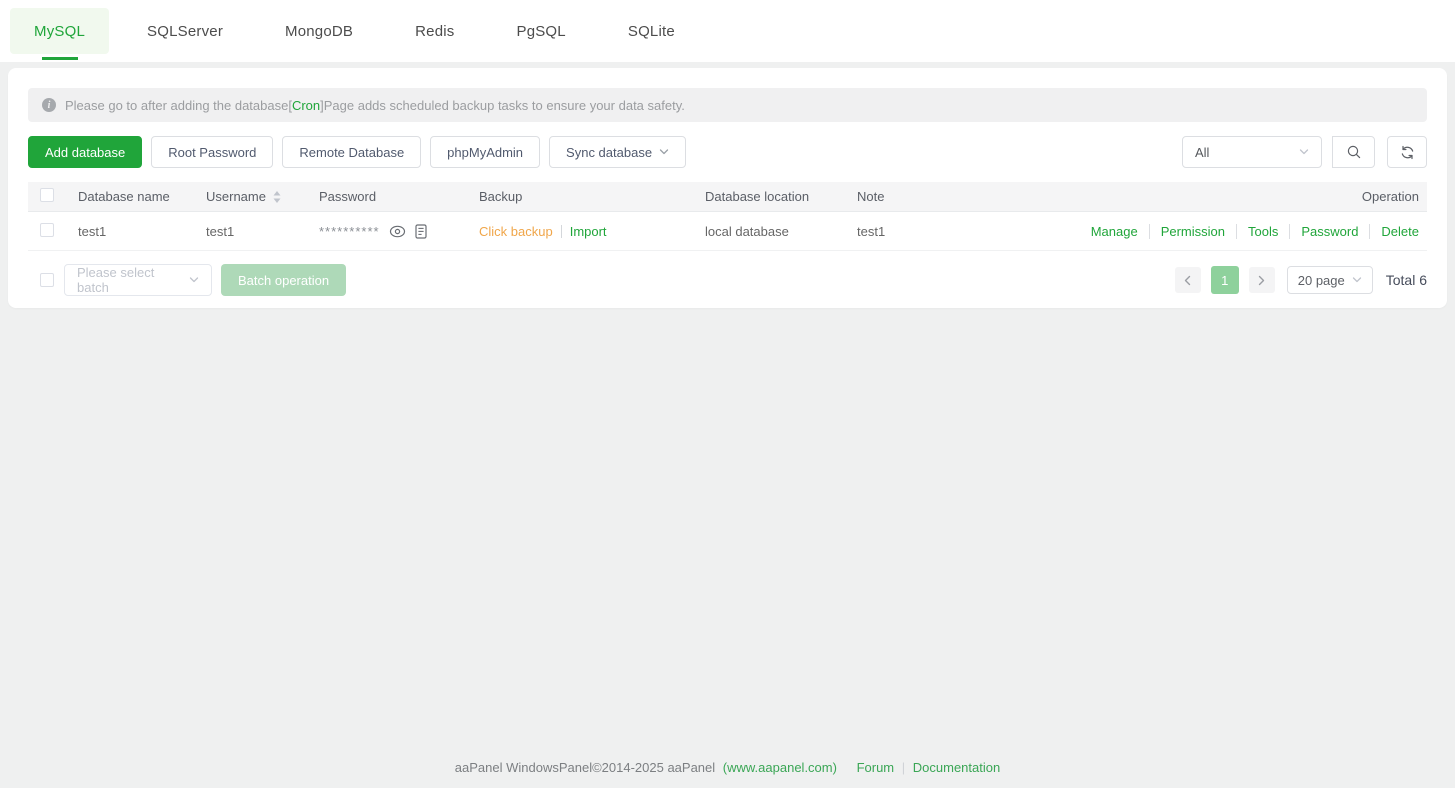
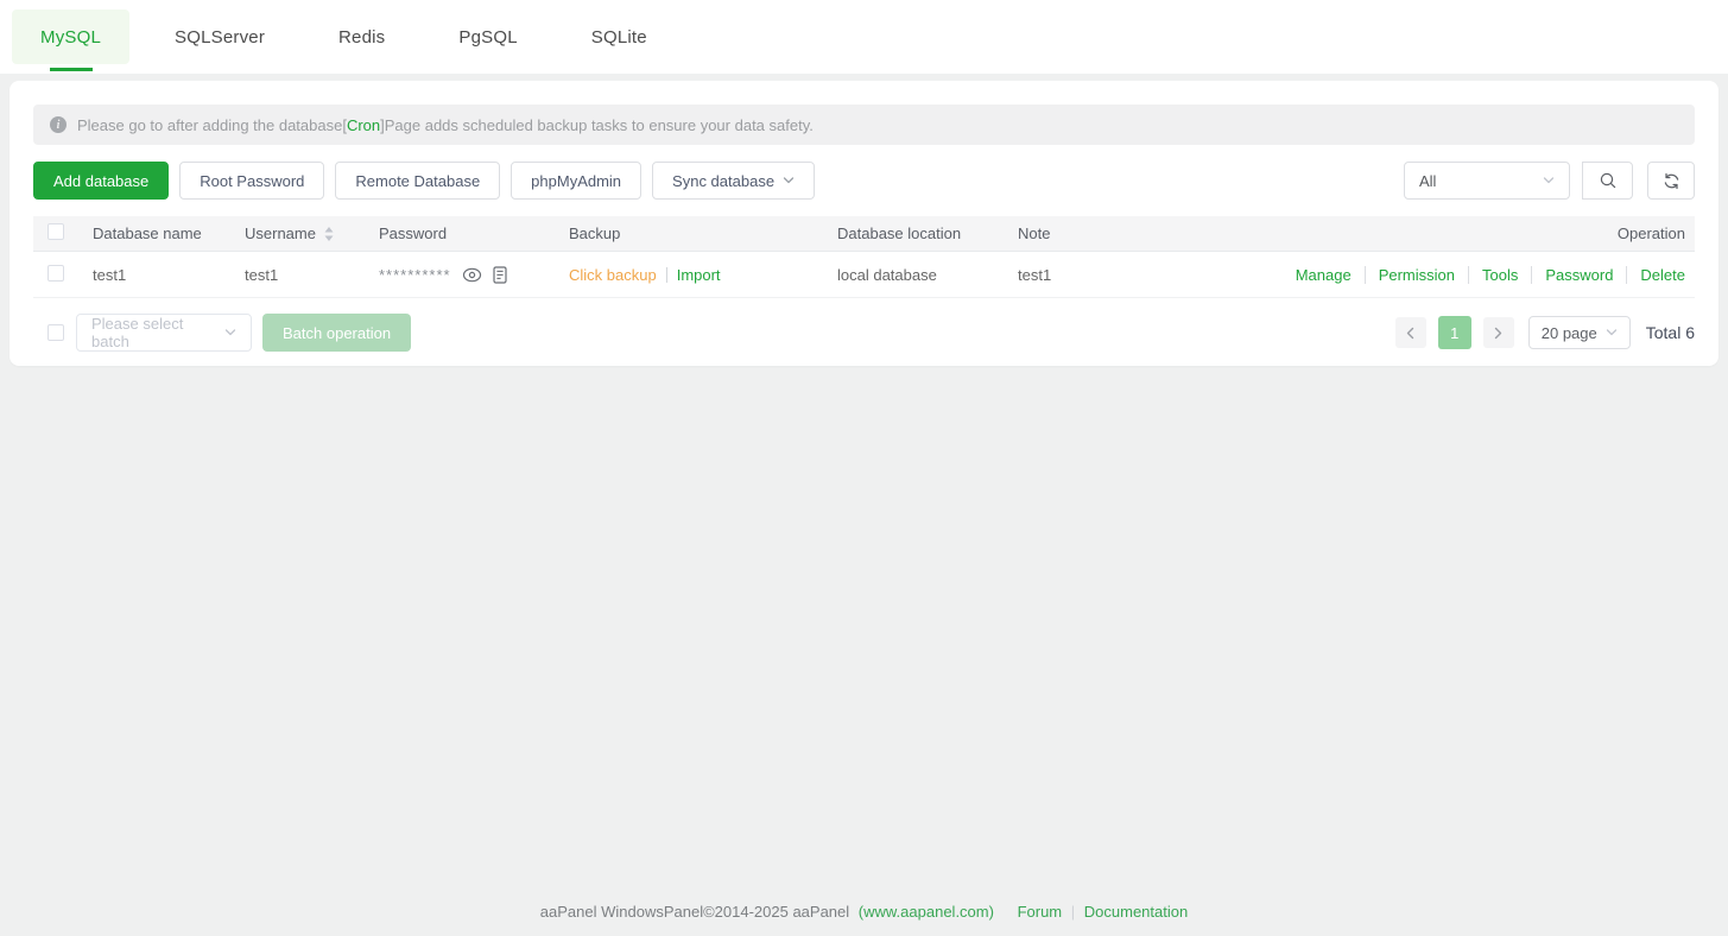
  MySQL
  SQLServer
- MongoDB
  Redis
  PgSQL
  SQLite
  i
  Please go to after adding the database[Cron]Page adds scheduled backup tasks to ensure your data safety.
  Add database
  Root Password
  Remote Database
  phpMyAdmin
  Sync database
  All
  Database name
  Username
  Password
  Backup
  Database location
  Note
  Operation
  test1
  test1
  **********
  Click backup
  Import
  local database
  test1
  Manage
  Permission
  Tools
  Password
  Delete
  Please select batch
  Batch operation
  1
  20 page
  Total 6
  aaPanel WindowsPanel©2014-2025 aaPanel (www.aapanel.com) Forum | Documentation
